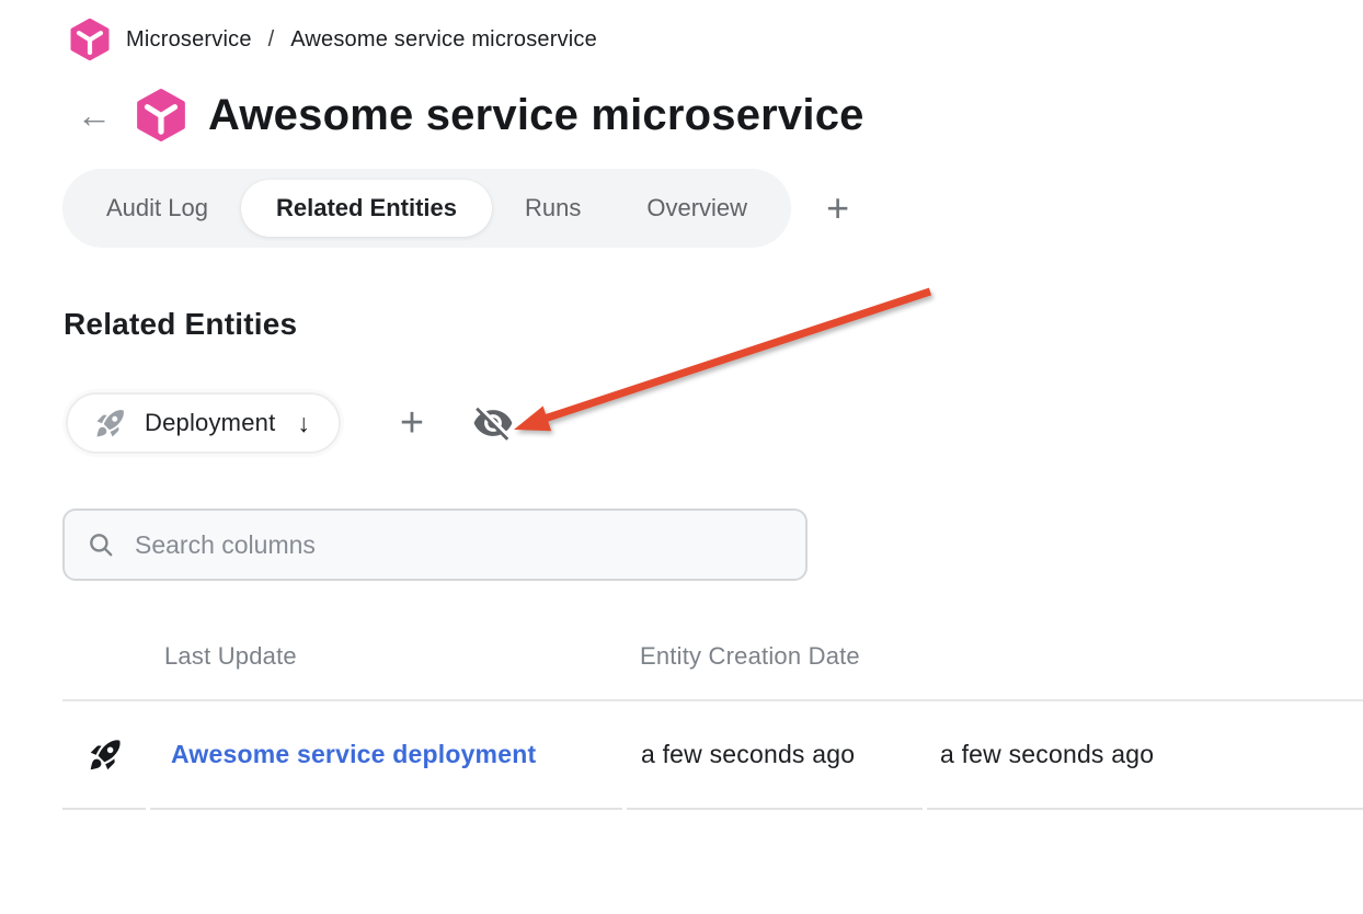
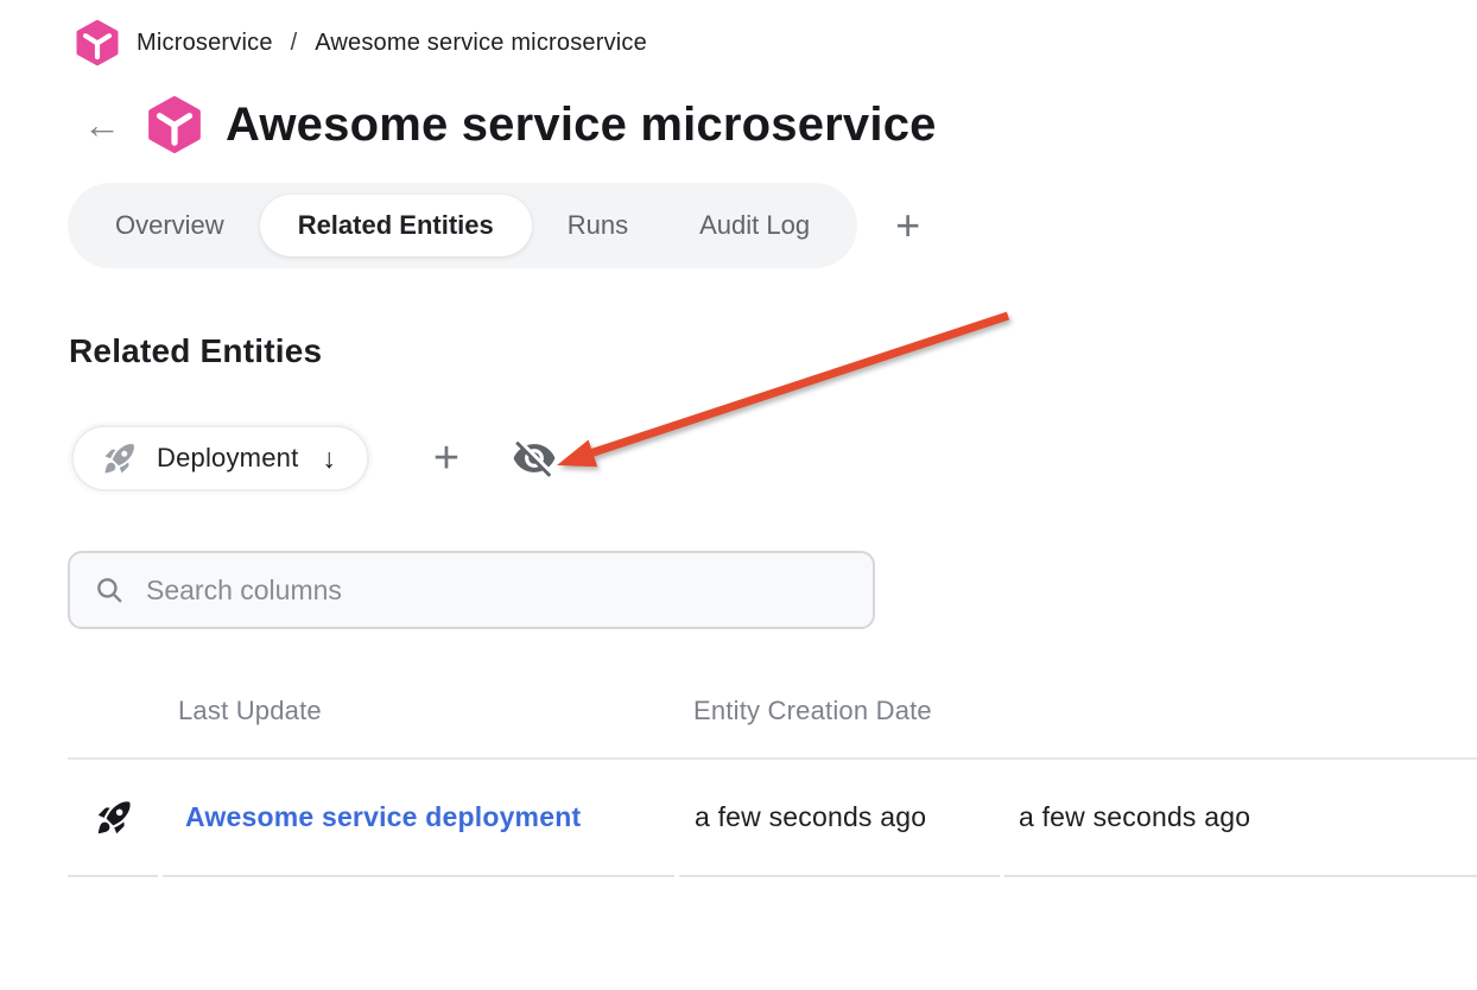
  Microservice
  /
  Awesome service microservice
  ←
  Awesome service microservice
- Audit Log
+ Overview
  Related Entities
  Runs
- Overview
+ Audit Log
  +
  Related Entities
  Deployment
  ↓
  +
  Search columns
  Last Update
  Entity Creation Date
  Awesome service deployment
  a few seconds ago
  a few seconds ago
